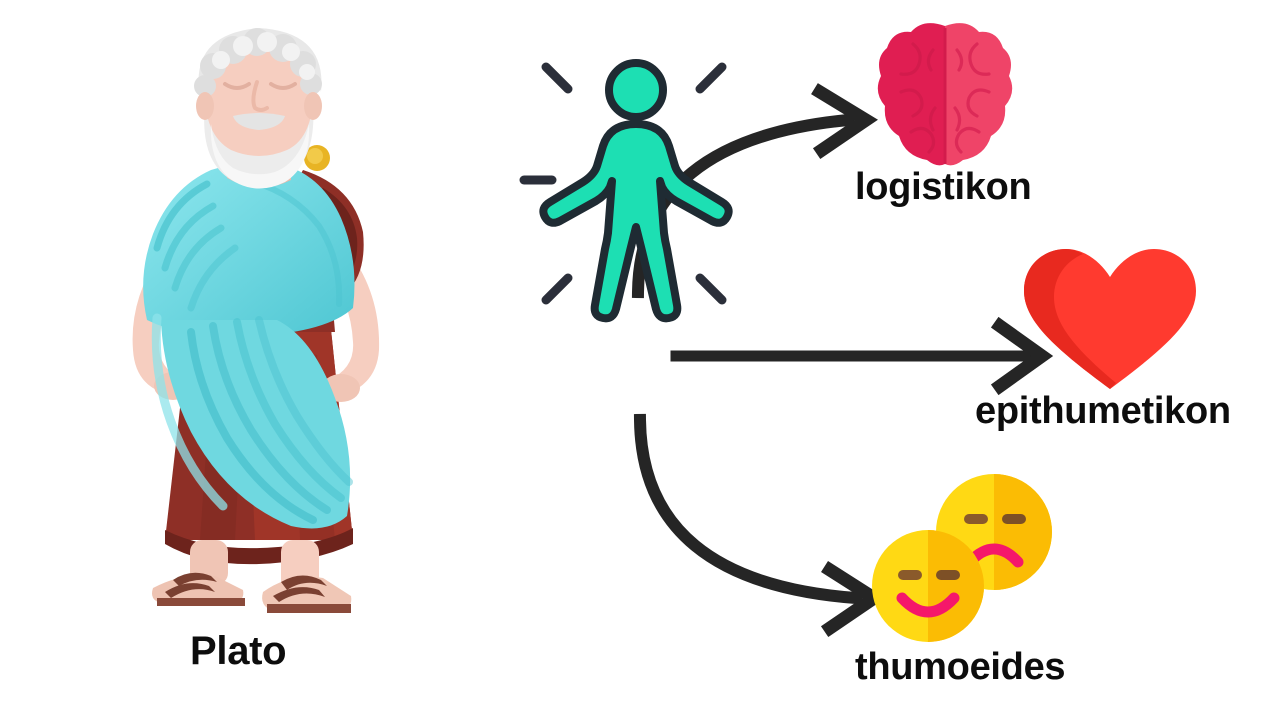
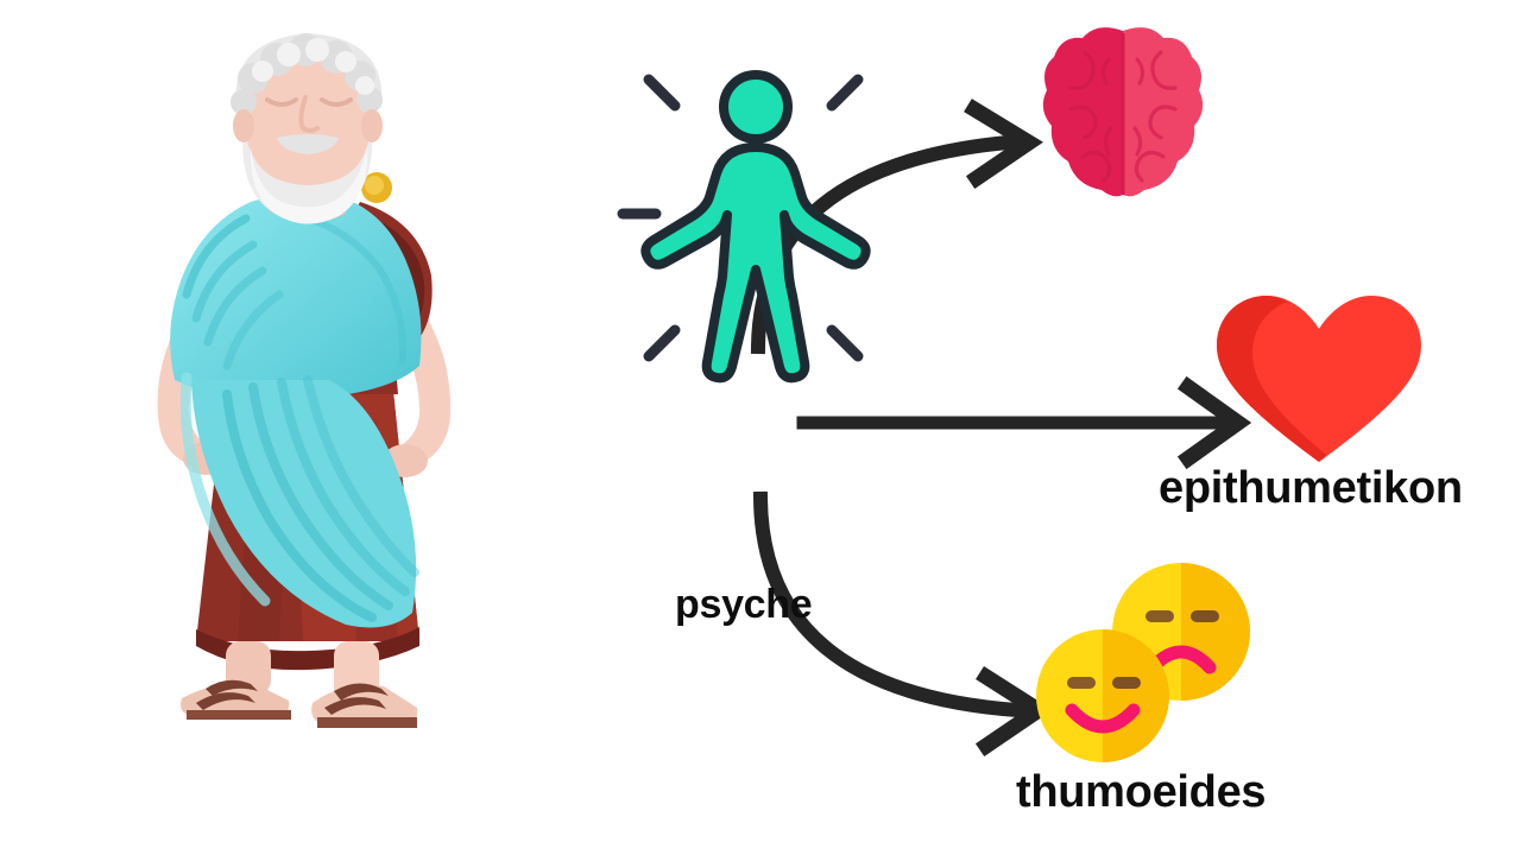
- Plato
- logistikon
  epithumetikon
  thumoeides
+ psyche
